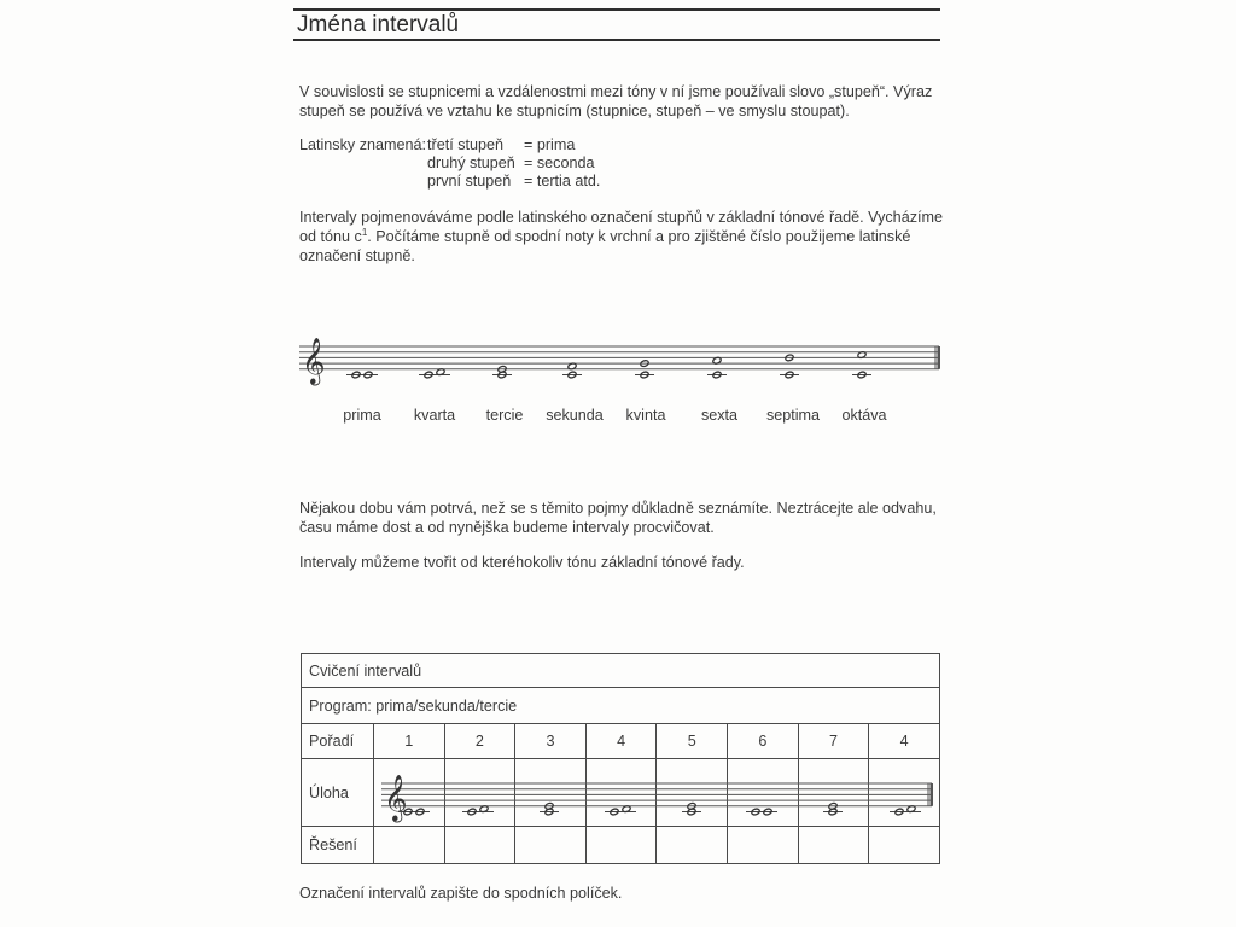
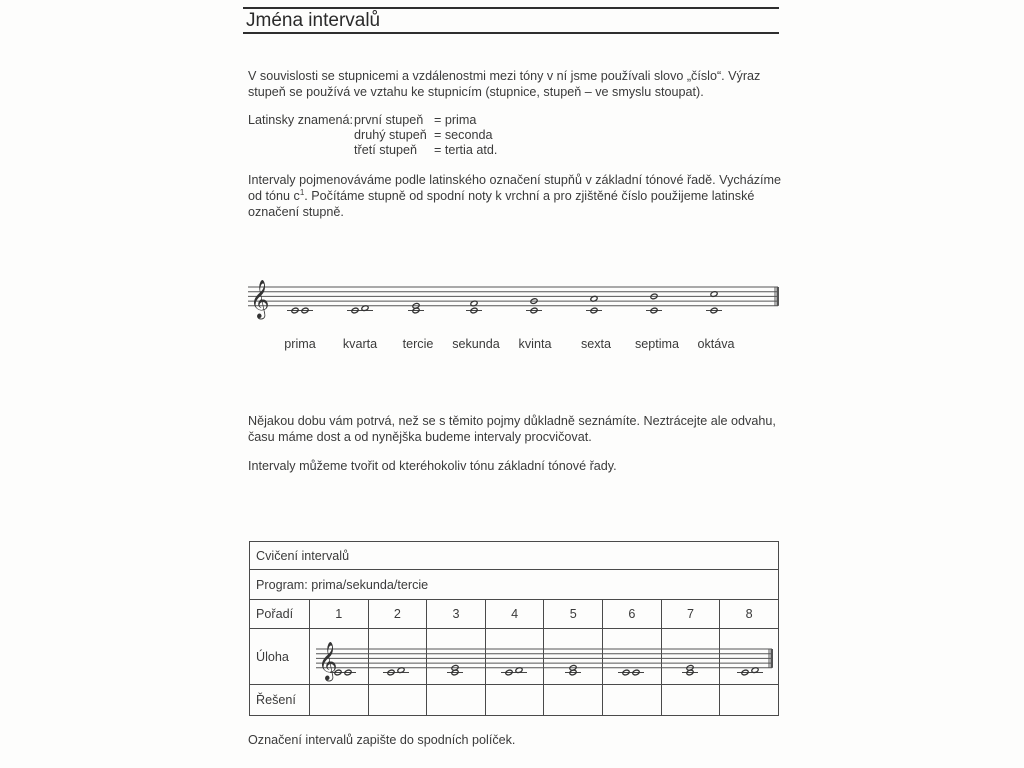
  Jména intervalů
- V souvislosti se stupnicemi a vzdálenostmi mezi tóny v ní jsme používali slovo „stupeň“. Výraz
+ V souvislosti se stupnicemi a vzdálenostmi mezi tóny v ní jsme používali slovo „číslo“. Výraz
  stupeň se používá ve vztahu ke stupnicím (stupnice, stupeň – ve smyslu stoupat).
  Latinsky znamená:
- třetí stupeň
+ první stupeň
  = prima
  druhý stupeň
  = seconda
- první stupeň
+ třetí stupeň
  = tertia atd.
  Intervaly pojmenováváme podle latinského označení stupňů v základní tónové řadě. Vycházíme
  od tónu c1. Počítáme stupně od spodní noty k vrchní a pro zjištěné číslo použijeme latinské
  označení stupně.
  𝄞
  prima
  kvarta
  tercie
  sekunda
  kvinta
  sexta
  septima
  oktáva
  Nějakou dobu vám potrvá, než se s těmito pojmy důkladně seznámíte. Neztrácejte ale odvahu,
  času máme dost a od nynějška budeme intervaly procvičovat.
  Intervaly můžeme tvořit od kteréhokoliv tónu základní tónové řady.
  Cvičení intervalů
  Program: prima/sekunda/tercie
- Pořadí	1	2	3	4	5	6	7	4
+ Pořadí	1	2	3	4	5	6	7	8
  Úloha
  Řešení
  𝄞
  Označení intervalů zapište do spodních políček.
